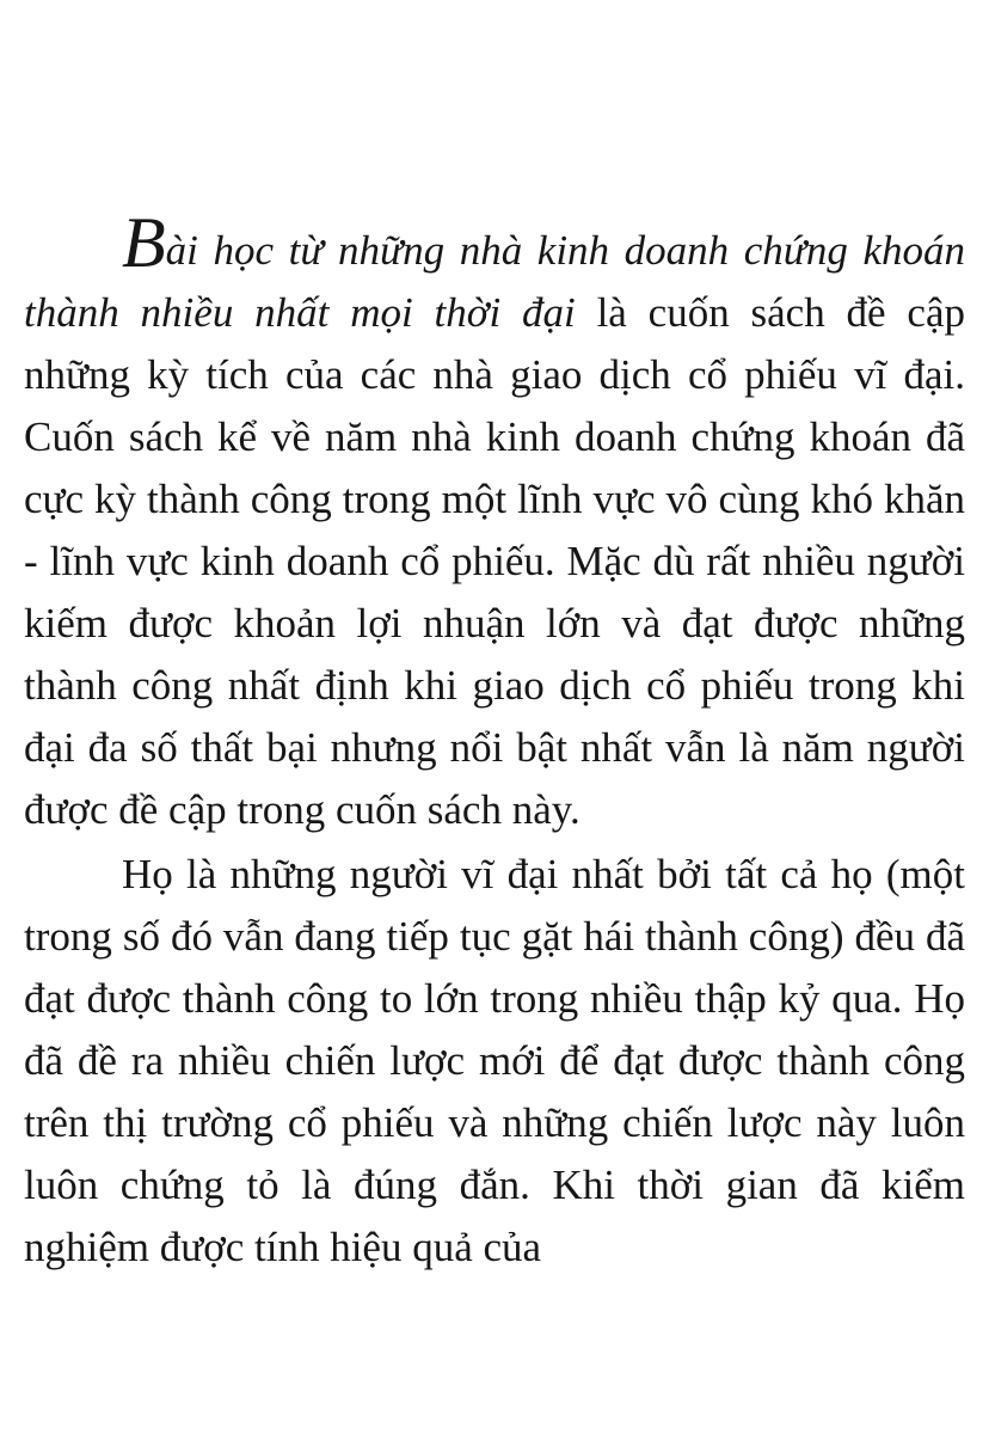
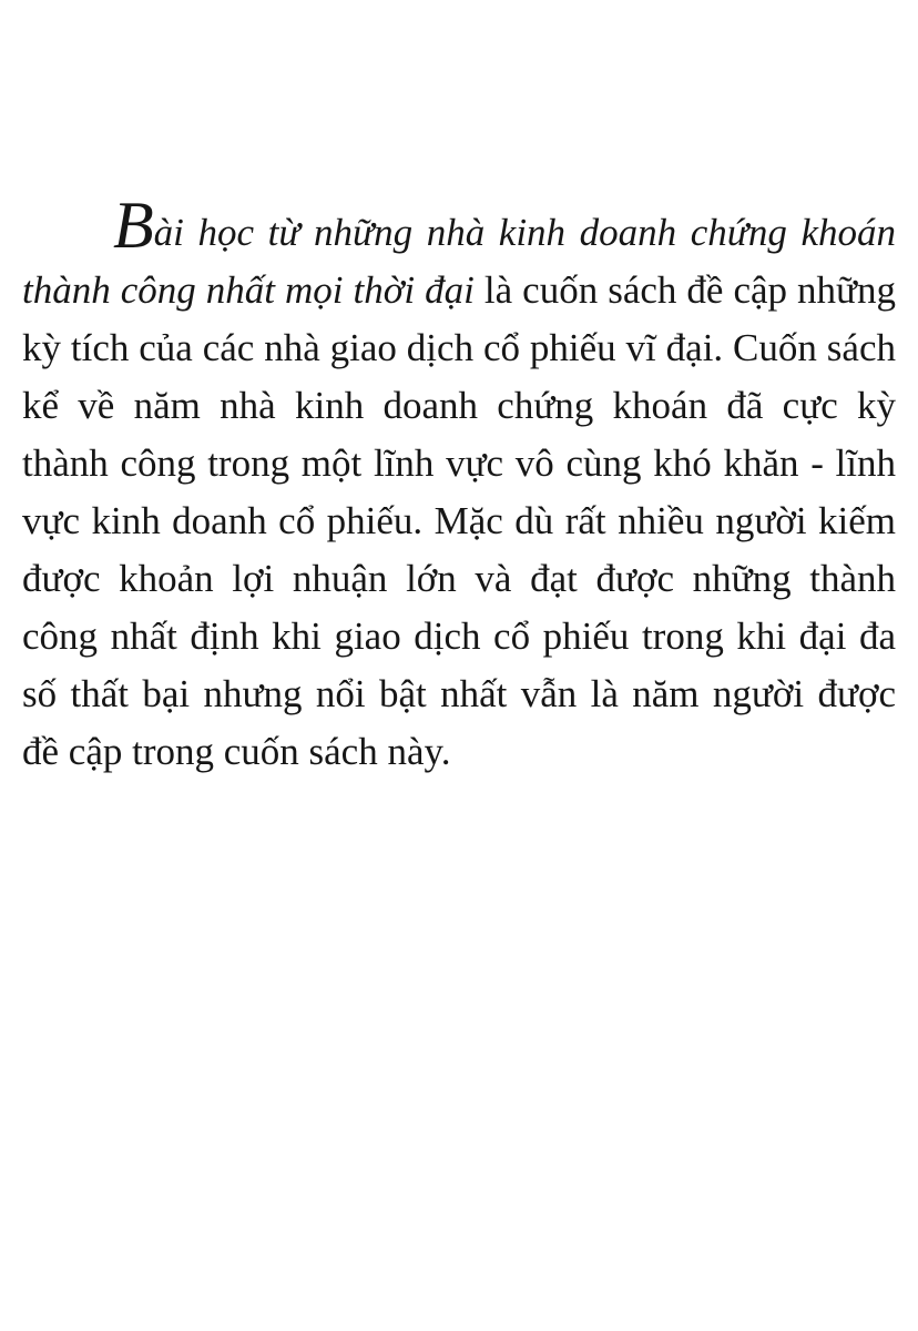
- Bài học từ những nhà kinh doanh chứng khoán thành nhiều nhất mọi thời đại là cuốn sách đề cập những kỳ tích của các nhà giao dịch cổ phiếu vĩ đại. Cuốn sách kể về năm nhà kinh doanh chứng khoán đã cực kỳ thành công trong một lĩnh vực vô cùng khó khăn - lĩnh vực kinh doanh cổ phiếu. Mặc dù rất nhiều người kiếm được khoản lợi nhuận lớn và đạt được những thành công nhất định khi giao dịch cổ phiếu trong khi đại đa số thất bại nhưng nổi bật nhất vẫn là năm người được đề cập trong cuốn sách này.
+ Bài học từ những nhà kinh doanh chứng khoán thành công nhất mọi thời đại là cuốn sách đề cập những kỳ tích của các nhà giao dịch cổ phiếu vĩ đại. Cuốn sách kể về năm nhà kinh doanh chứng khoán đã cực kỳ thành công trong một lĩnh vực vô cùng khó khăn - lĩnh vực kinh doanh cổ phiếu. Mặc dù rất nhiều người kiếm được khoản lợi nhuận lớn và đạt được những thành công nhất định khi giao dịch cổ phiếu trong khi đại đa số thất bại nhưng nổi bật nhất vẫn là năm người được đề cập trong cuốn sách này.
- Họ là những người vĩ đại nhất bởi tất cả họ (một trong số đó vẫn đang tiếp tục gặt hái thành công) đều đã đạt được thành công to lớn trong nhiều thập kỷ qua. Họ đã đề ra nhiều chiến lược mới để đạt được thành công trên thị trường cổ phiếu và những chiến lược này luôn luôn chứng tỏ là đúng đắn. Khi thời gian đã kiểm nghiệm được tính hiệu quả của
